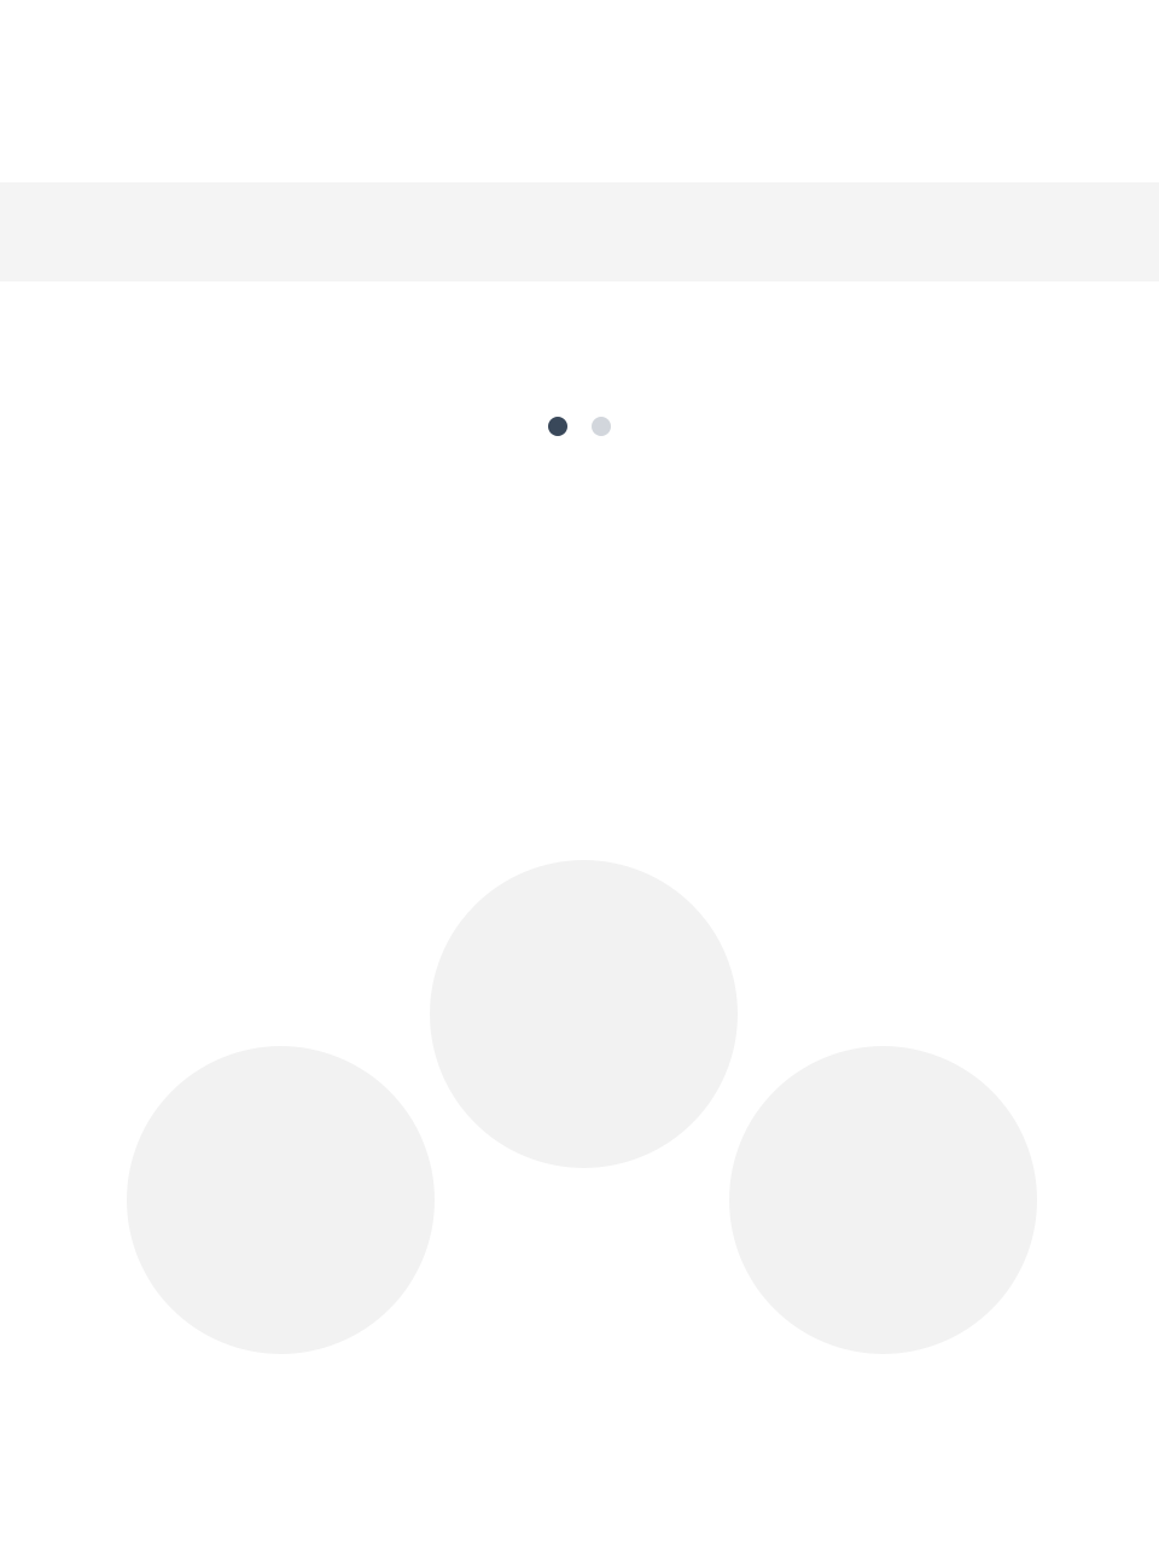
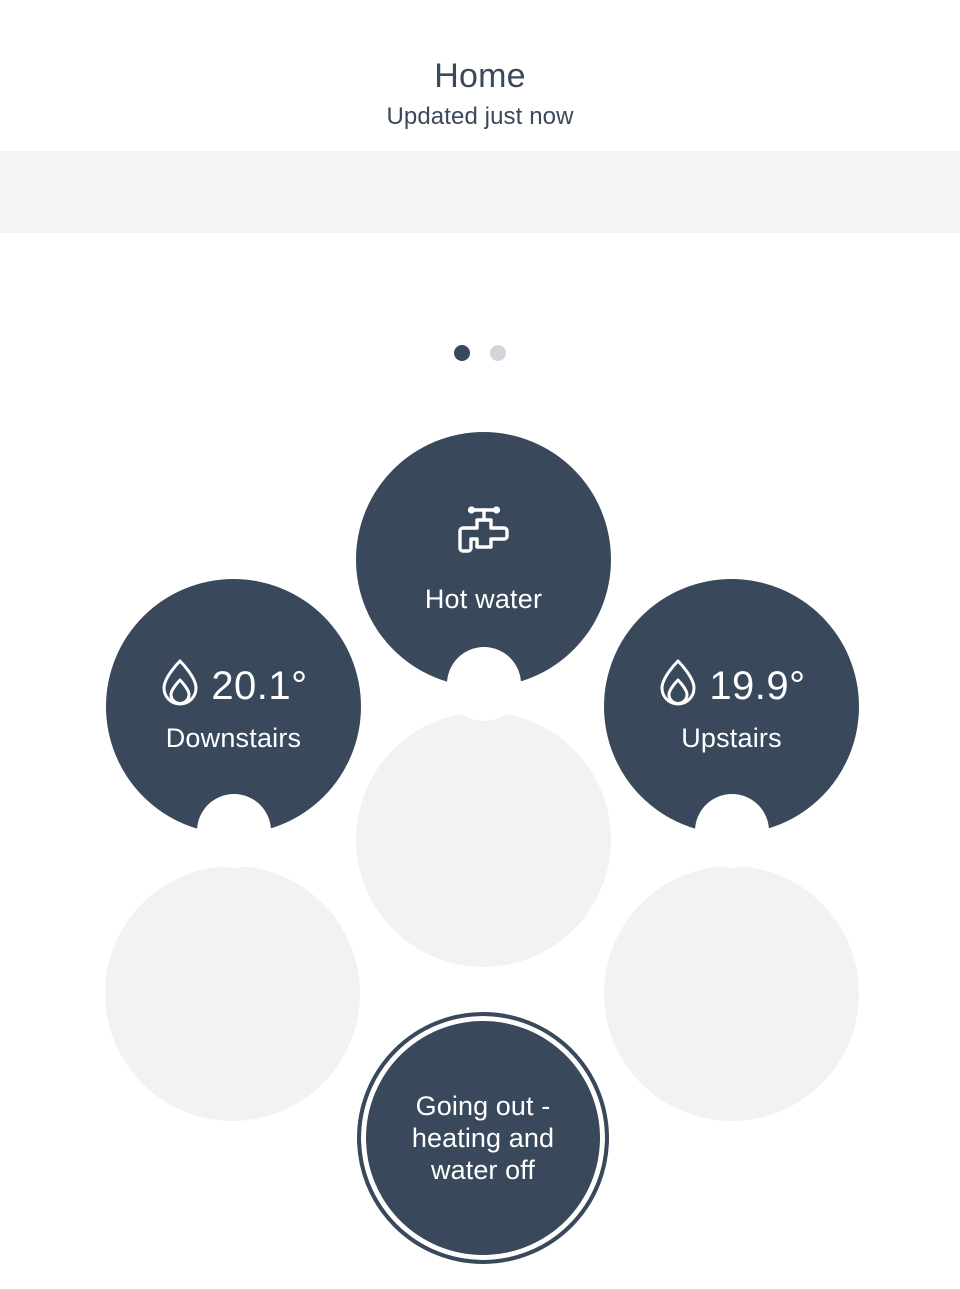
+ Home
+ Updated just now
+ Hot water
+ 20.1°
+ Downstairs
+ 19.9°
+ Upstairs
+ Going out -
+ heating and
+ water off
